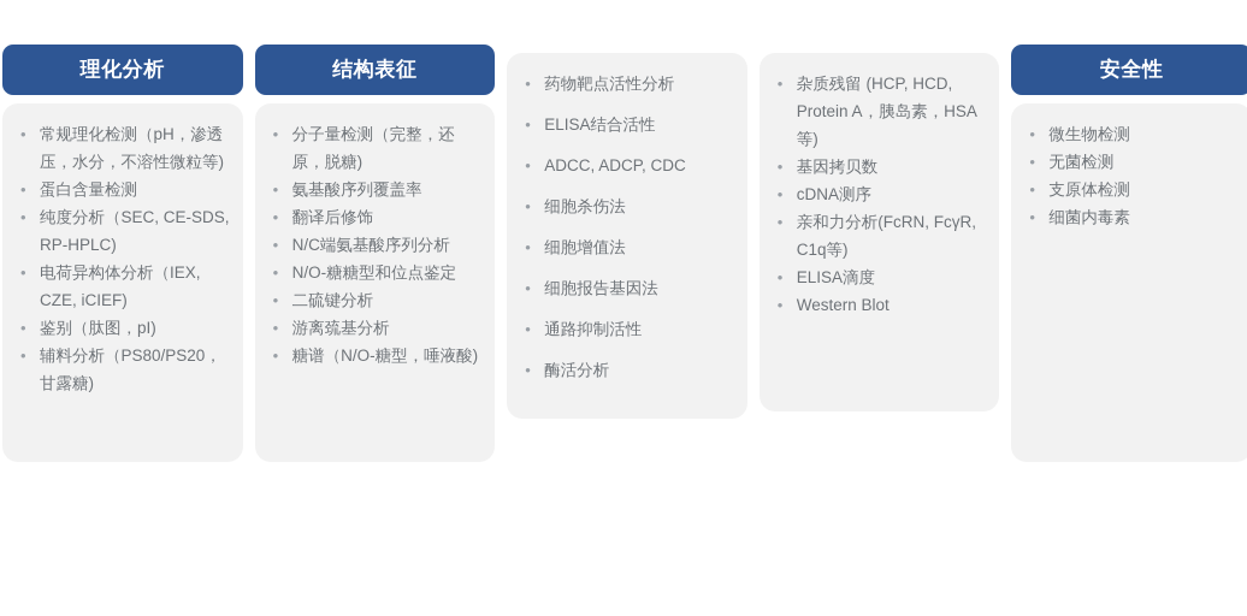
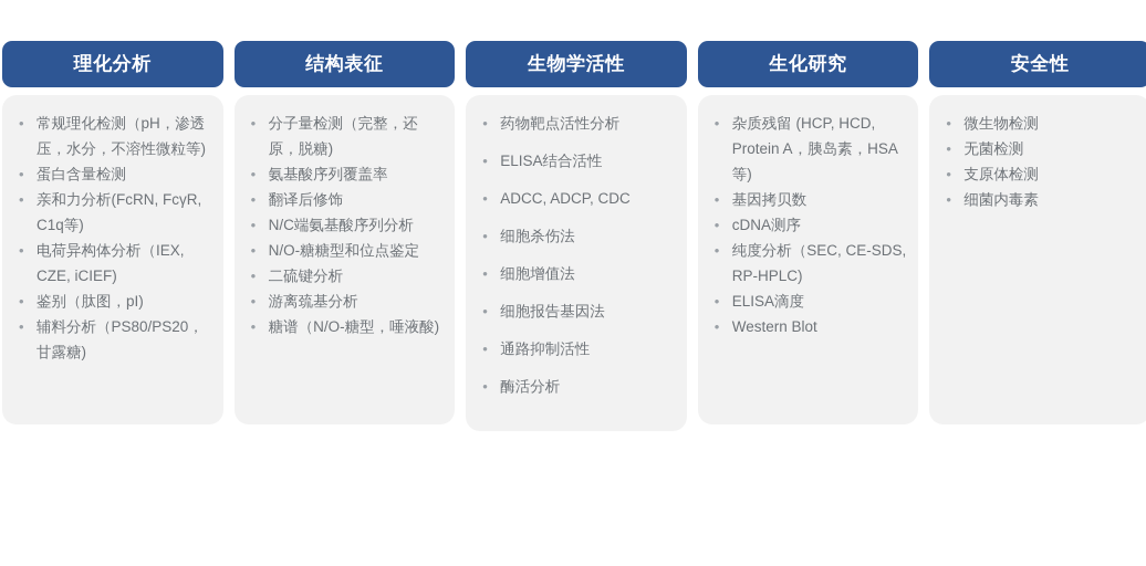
  理化分析
  •
  常规理化检测（pH，渗透压，水分，不溶性微粒等)
  •
  蛋白含量检测
  •
- 纯度分析（SEC, CE-SDS, RP-HPLC)
+ 亲和力分析(FcRN, FcγR, C1q等)
  •
  电荷异构体分析（IEX, CZE, iCIEF)
  •
  鉴别（肽图，pI)
  •
  辅料分析（PS80/PS20，甘露糖)
  结构表征
  •
  分子量检测（完整，还原，脱糖)
  •
  氨基酸序列覆盖率
  •
  翻译后修饰
  •
  N/C端氨基酸序列分析
  •
  N/O-糖糖型和位点鉴定
  •
  二硫键分析
  •
  游离巯基分析
  •
  糖谱（N/O-糖型，唾液酸)
+ 生物学活性
  •
  药物靶点活性分析
  •
  ELISA结合活性
  •
  ADCC, ADCP, CDC
  •
  细胞杀伤法
  •
  细胞增值法
  •
  细胞报告基因法
  •
  通路抑制活性
  •
  酶活分析
+ 生化研究
  •
  杂质残留 (HCP, HCD, Protein A，胰岛素，HSA等)
  •
  基因拷贝数
  •
  cDNA测序
  •
- 亲和力分析(FcRN, FcγR, C1q等)
+ 纯度分析（SEC, CE-SDS, RP-HPLC)
  •
  ELISA滴度
  •
  Western Blot
  安全性
  •
  微生物检测
  •
  无菌检测
  •
  支原体检测
  •
  细菌内毒素
